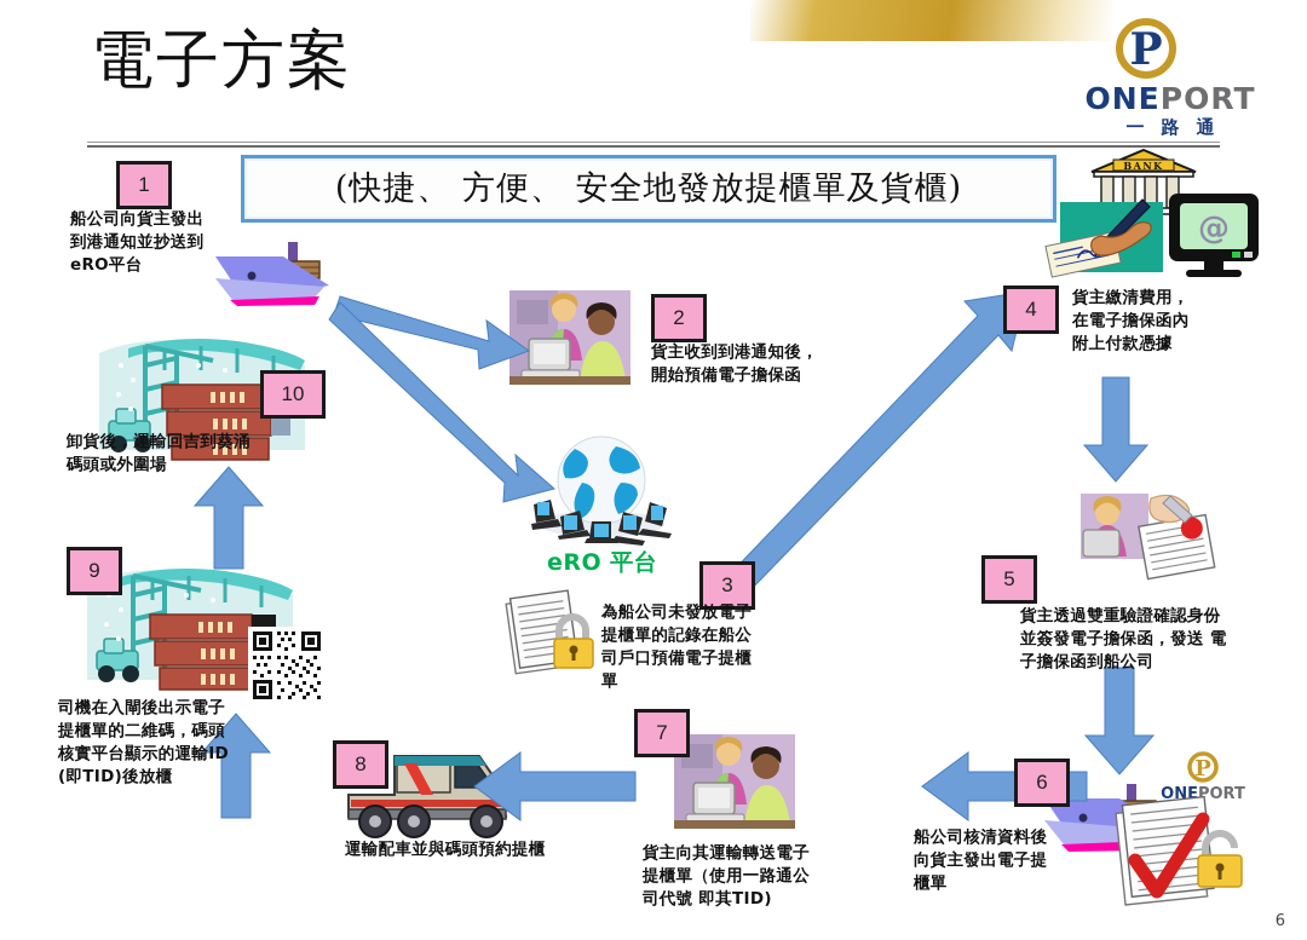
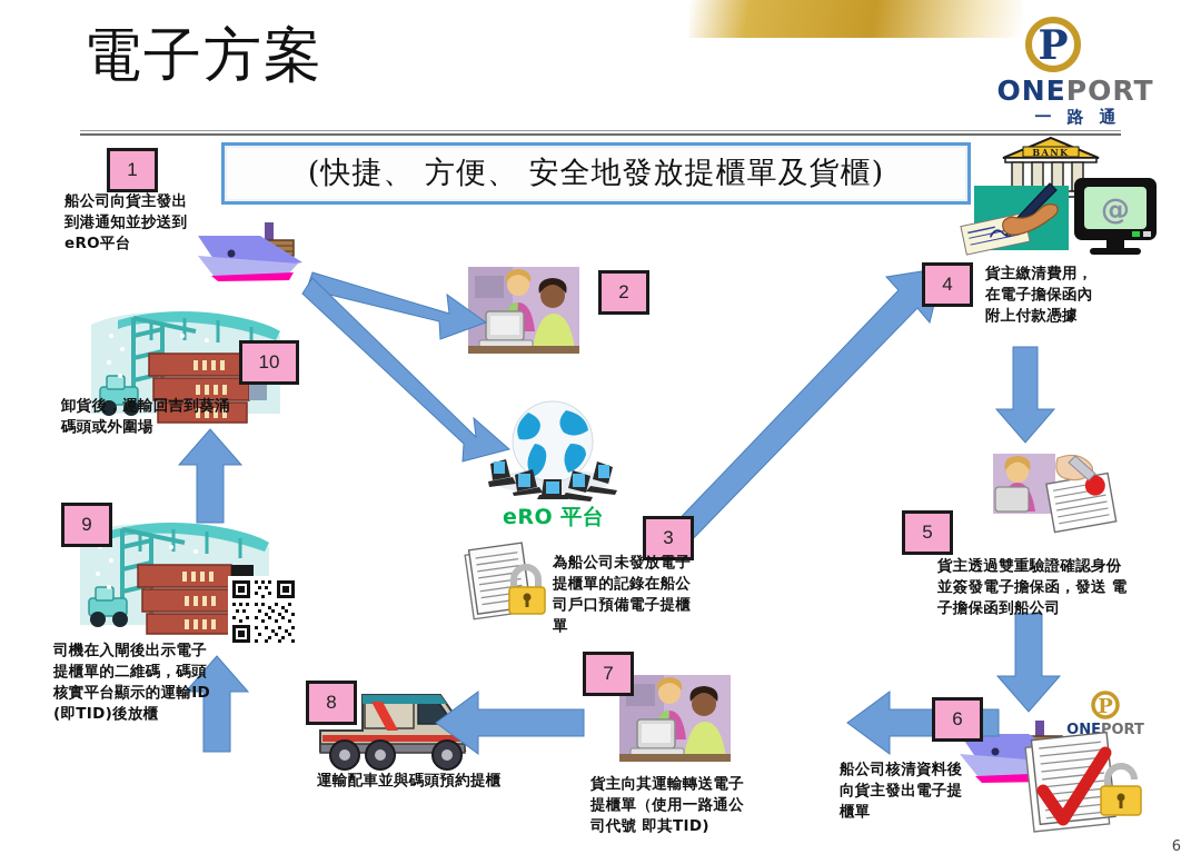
  電子方案
  P
  ONEPORT
  一路通
  (快捷、 方便、 安全地發放提櫃單及貨櫃)
  BANK
  @
  P
  ONEPORT
  1
  2
  3
  4
  5
  6
  7
  8
  9
  10
  船公司向貨主發出
  到港通知並抄送到
  eRO平台
- 貨主收到到港通知後，
- 開始預備電子擔保函
  為船公司未發放電子
  提櫃單的記錄在船公
  司戶口預備電子提櫃
  單
  貨主繳清費用，
  在電子擔保函內
  附上付款憑據
  貨主透過雙重驗證確認身份
  並簽發電子擔保函，發送 電
  子擔保函到船公司
  船公司核清資料後
  向貨主發出電子提
  櫃單
  貨主向其運輸轉送電子
  提櫃單（使用一路通公
  司代號 即其TID)
  運輸配車並與碼頭預約提櫃
  司機在入閘後出示電子
  提櫃單的二維碼，碼頭
  核實平台顯示的運輸ID
  (即TID)後放櫃
  卸貨後，運輸回吉到葵涌
  碼頭或外圍場
  eRO 平台
  6
